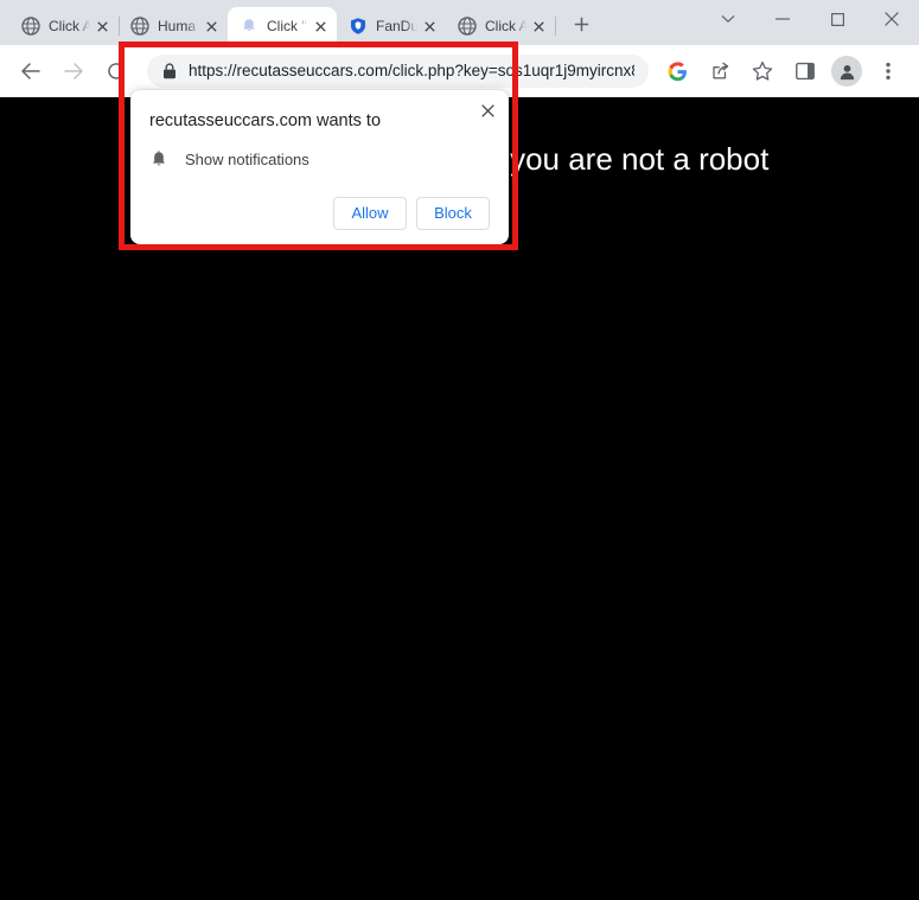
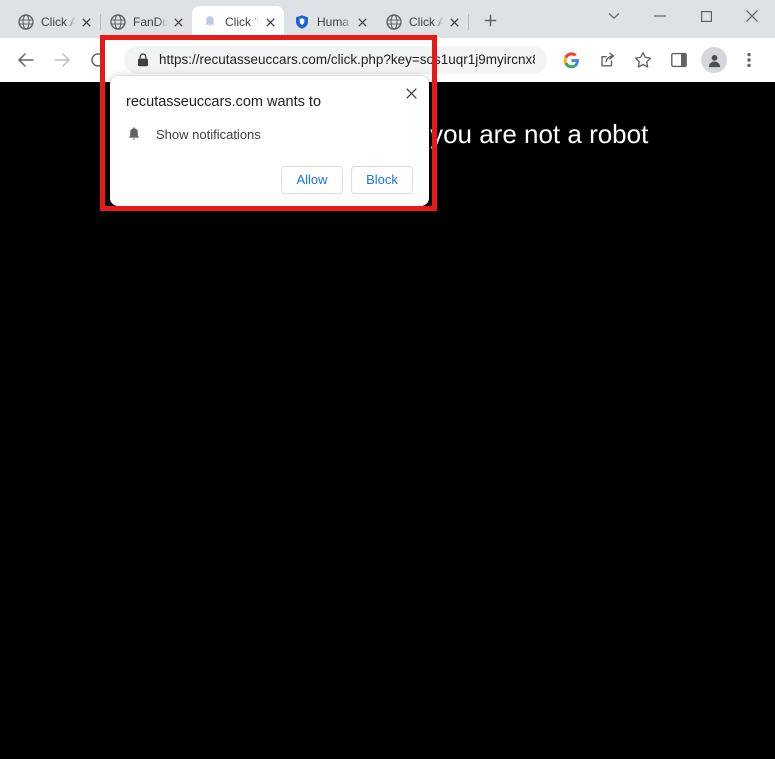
  Click A
- Huma
+ FanDu
  Click "
- FanDu
+ Huma
  Click A
  https://recutasseuccars.com/click.php?key=sos​1uqr1j9myircnx
  recutasseuccars.com wants to
  Show notifications
  Allow
  Block
